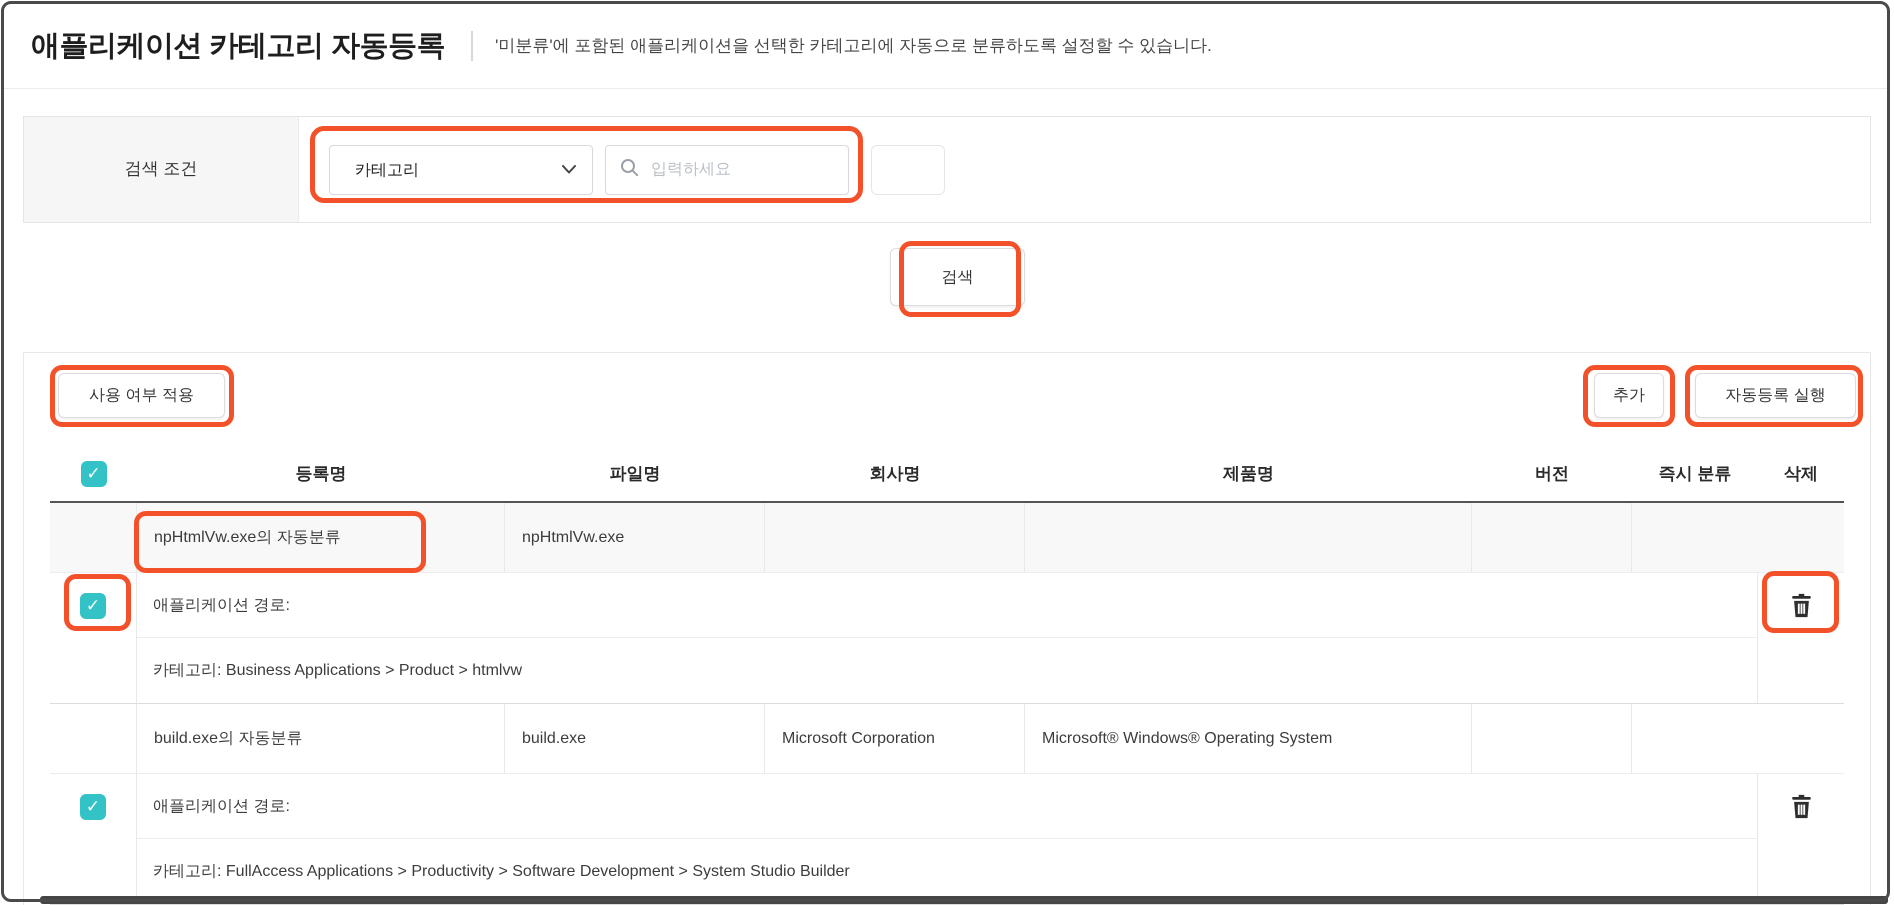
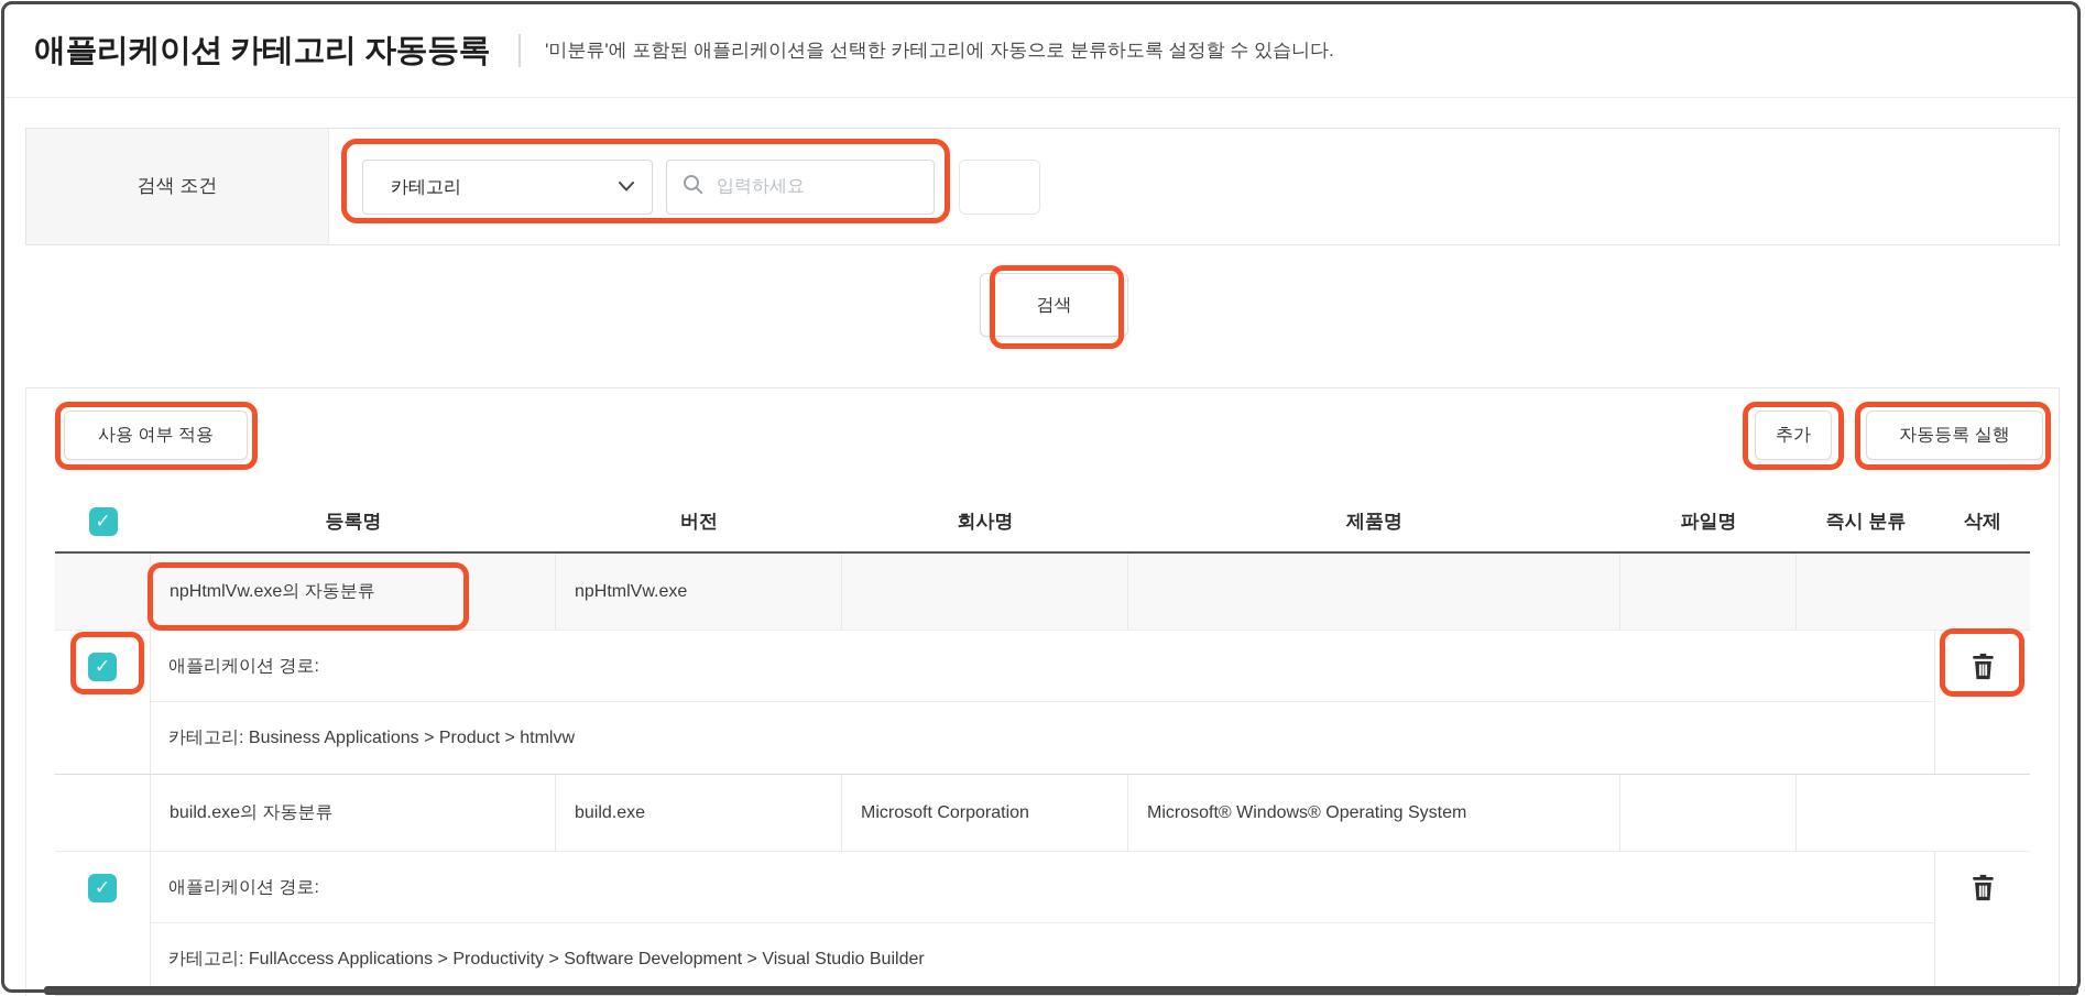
  애플리케이션 카테고리 자동등록
  '미분류'에 포함된 애플리케이션을 선택한 카테고리에 자동으로 분류하도록 설정할 수 있습니다.
  검색 조건
  카테고리
  입력하세요
  검색
  사용 여부 적용
  추가
  자동등록 실행
  ✓
  등록명
- 파일명
+ 버전
  회사명
  제품명
- 버전
+ 파일명
  즉시 분류
  삭제
  npHtmlVw.exe의 자동분류
  npHtmlVw.exe
  ✓
  애플리케이션 경로:
  카테고리: Business Applications > Product > htmlvw
  build.exe의 자동분류
  build.exe
  Microsoft Corporation
  Microsoft® Windows® Operating System
  ✓
  애플리케이션 경로:
- 카테고리: FullAccess Applications > Productivity > Software Development > System Studio Builder
+ 카테고리: FullAccess Applications > Productivity > Software Development > Visual Studio Builder
